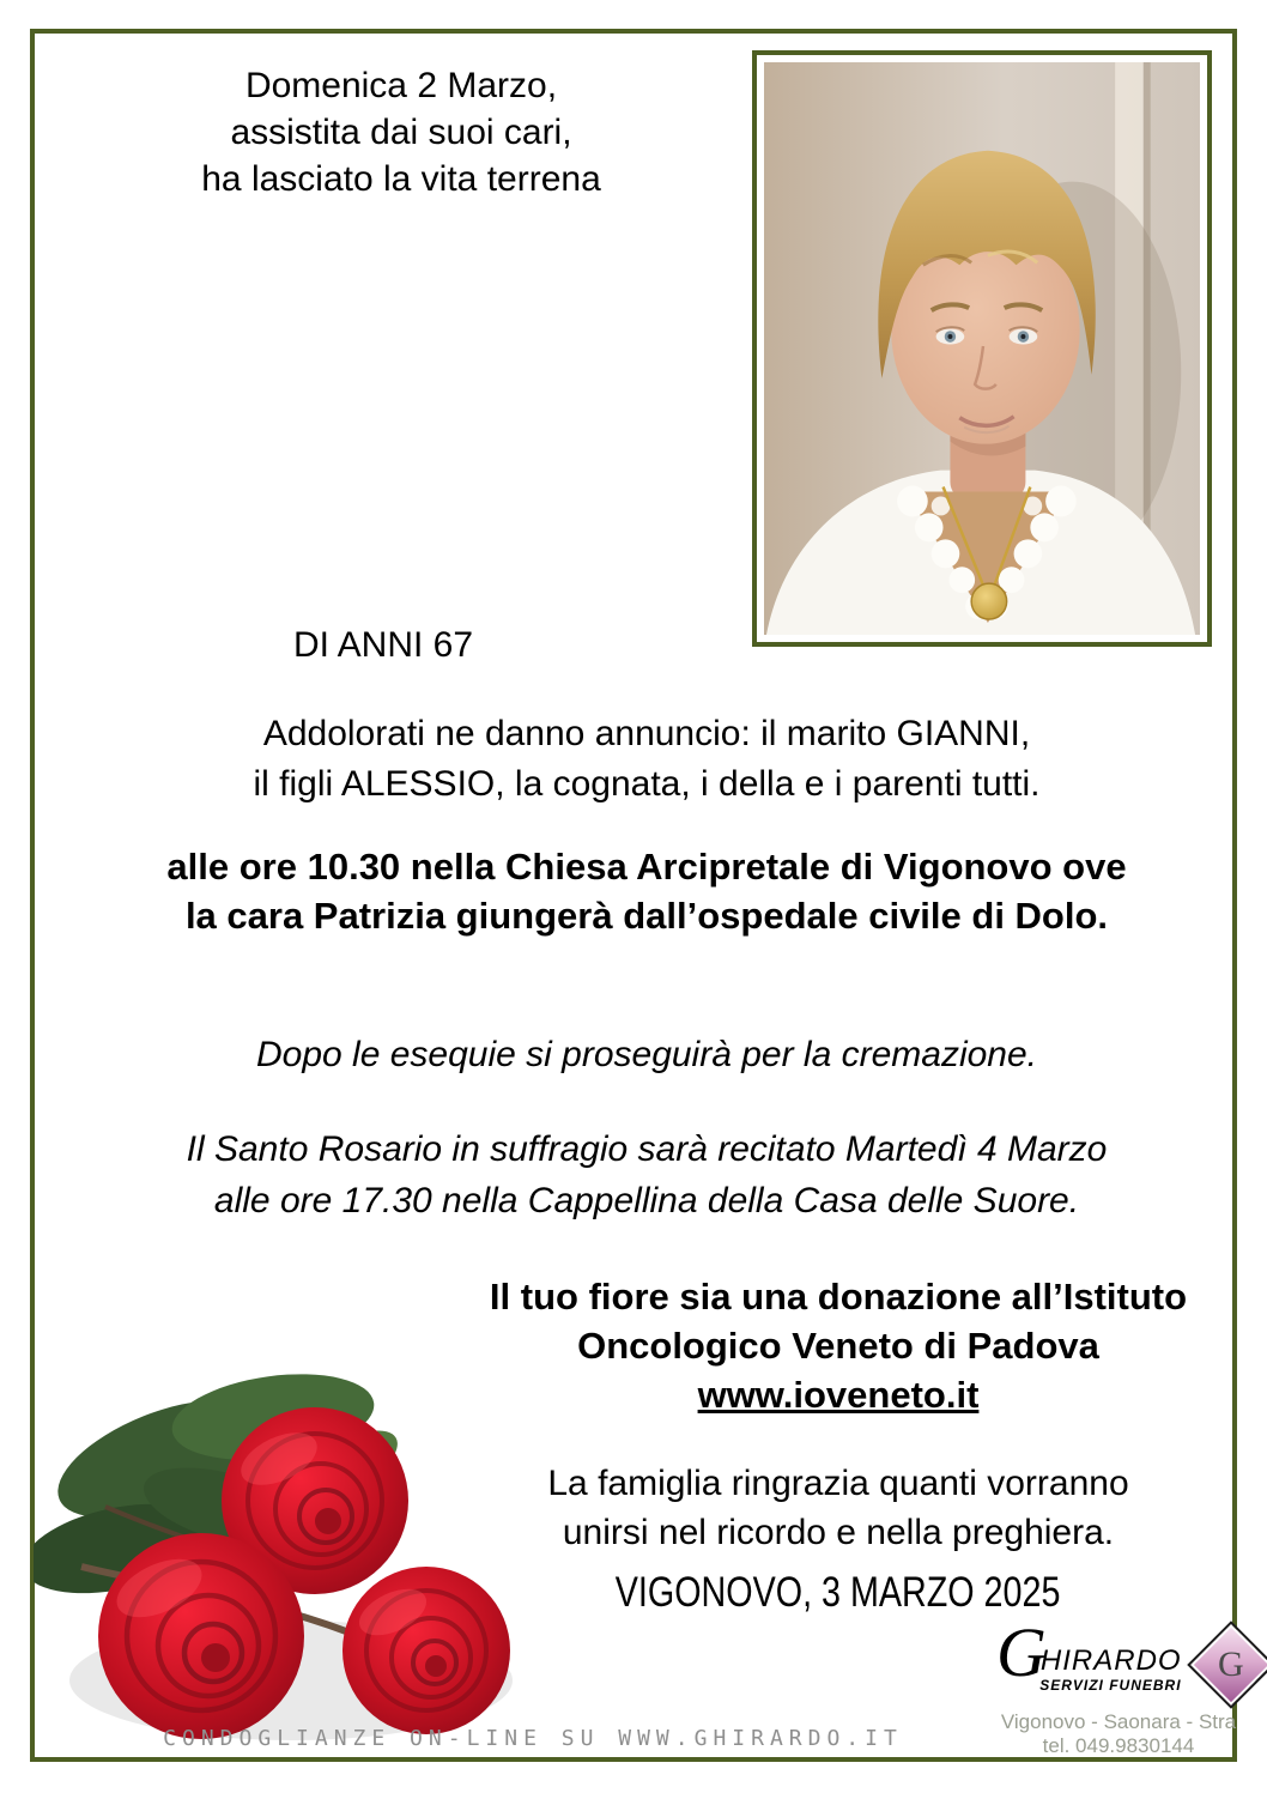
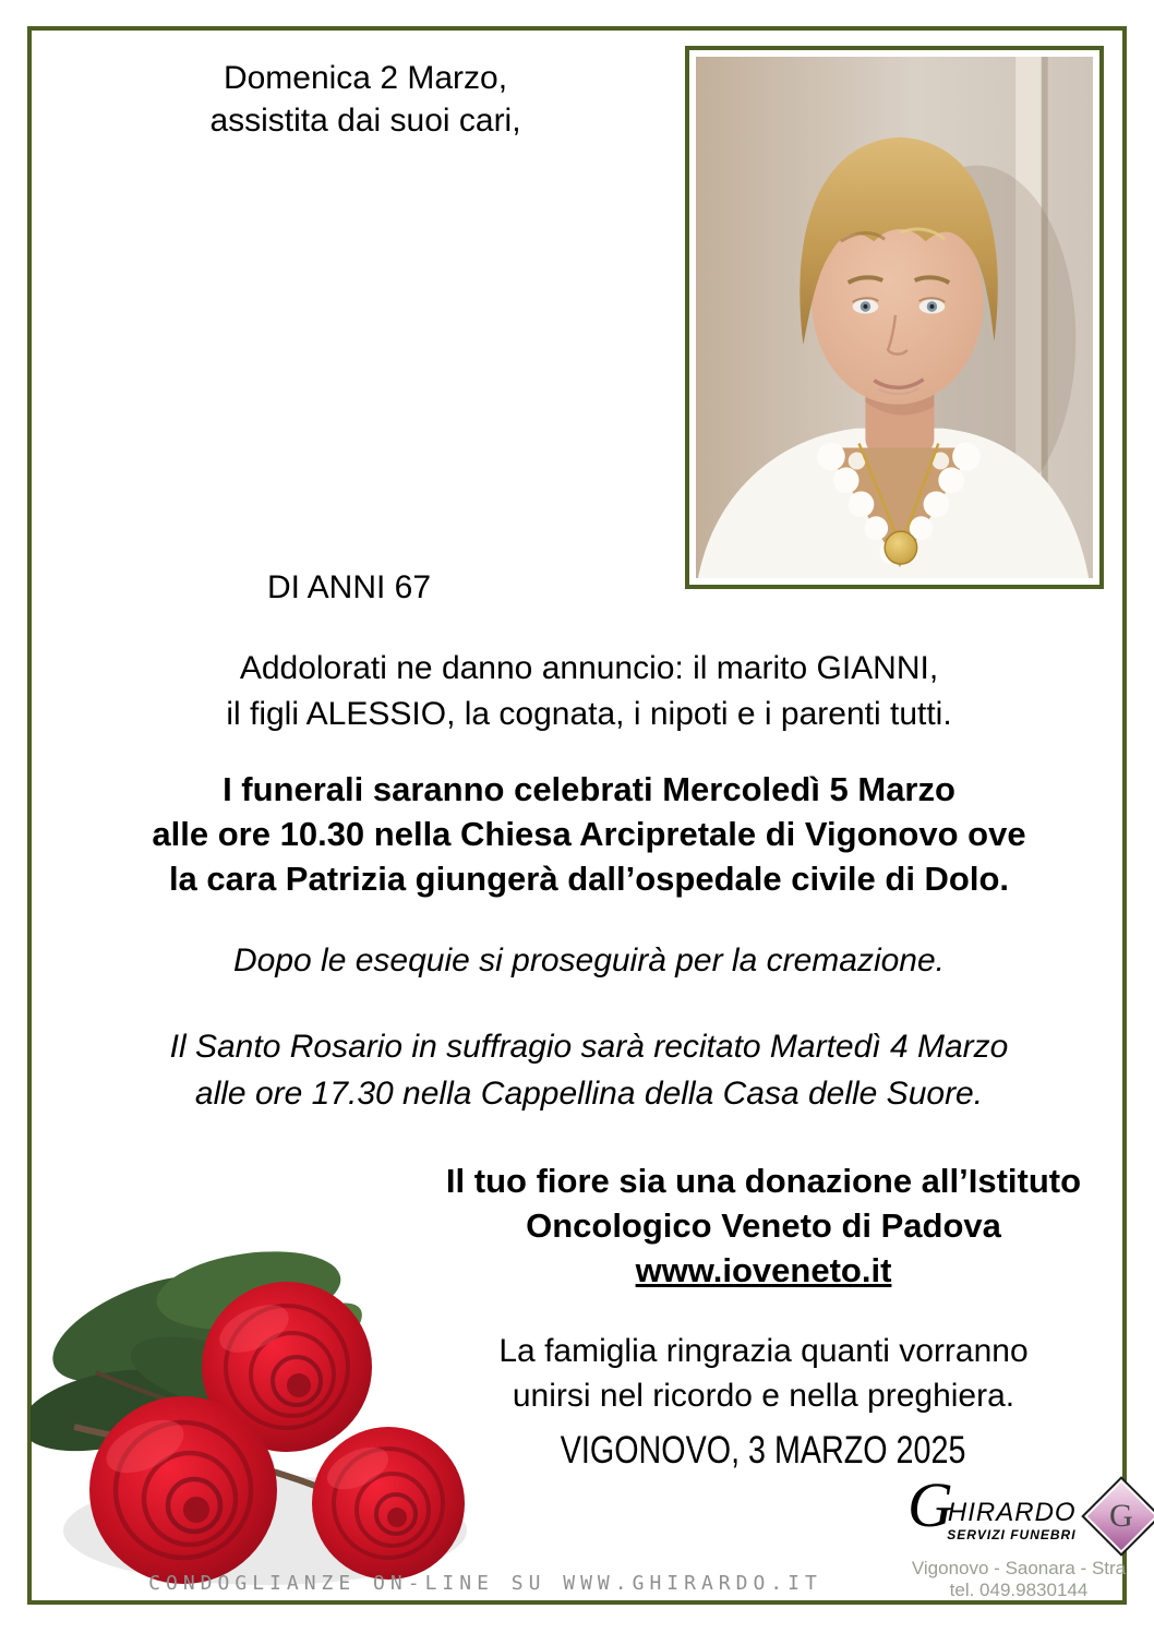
  Domenica 2 Marzo,
  assistita dai suoi cari,
- ha lasciato la vita terrena
  DI ANNI 67
  Addolorati ne danno annuncio: il marito GIANNI,
- il figli ALESSIO, la cognata, i della e i parenti tutti.
+ il figli ALESSIO, la cognata, i nipoti e i parenti tutti.
+ I funerali saranno celebrati Mercoledì 5 Marzo
  alle ore 10.30 nella Chiesa Arcipretale di Vigonovo ove
  la cara Patrizia giungerà dall’ospedale civile di Dolo.
  Dopo le esequie si proseguirà per la cremazione.
  Il Santo Rosario in suffragio sarà recitato Martedì 4 Marzo
  alle ore 17.30 nella Cappellina della Casa delle Suore.
  Il tuo fiore sia una donazione all’Istituto
  Oncologico Veneto di Padova
  www.ioveneto.it
  La famiglia ringrazia quanti vorranno
  unirsi nel ricordo e nella preghiera.
  VIGONOVO, 3 MARZO 2025
  CONDOGLIANZE ON-LINE SU WWW.GHIRARDO.IT
  G
  HIRARDO
  SERVIZI FUNEBRI
  Vigonovo - Saonara - Stra
  tel. 049.9830144
